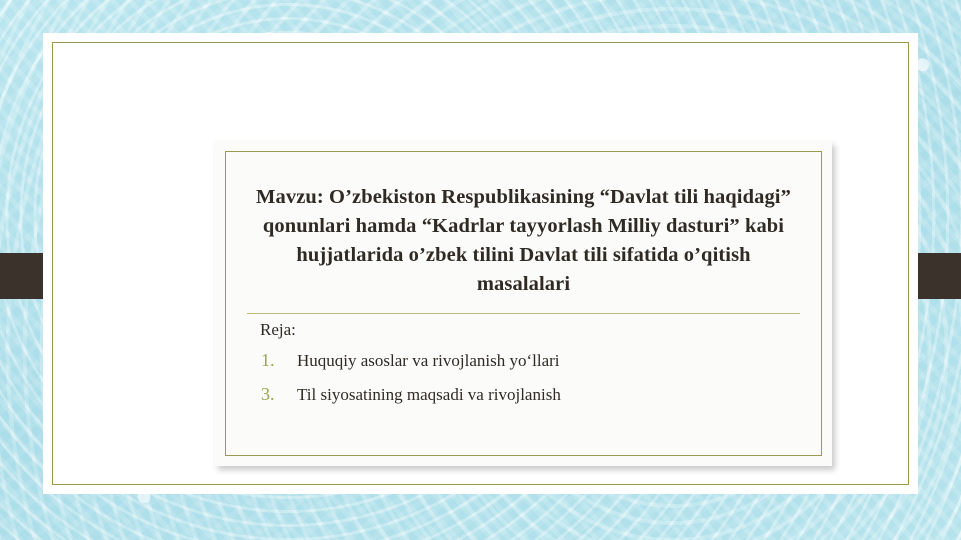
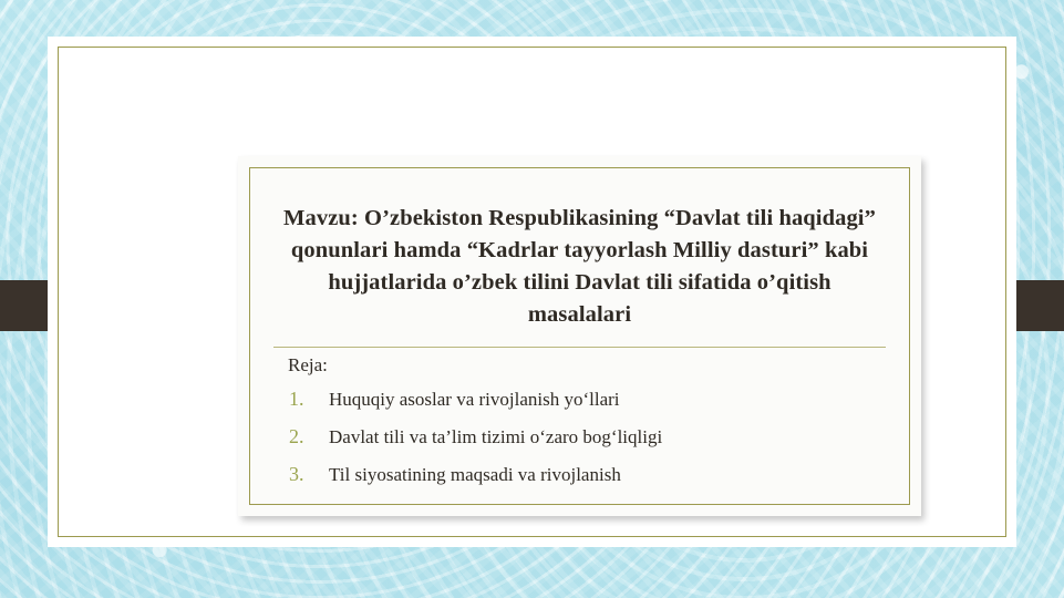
  Mavzu: O’zbekiston Respublikasining “Davlat tili haqidagi” qonunlari hamda “Kadrlar tayyorlash Milliy dasturi” kabi hujjatlarida o’zbek tilini Davlat tili sifatida o’qitish masalalari
  Reja:
  1.
  Huquqiy asoslar va rivojlanish yo‘llari
+ 2.
+ Davlat tili va ta’lim tizimi o‘zaro bog‘liqligi
  3.
  Til siyosatining maqsadi va rivojlanish
